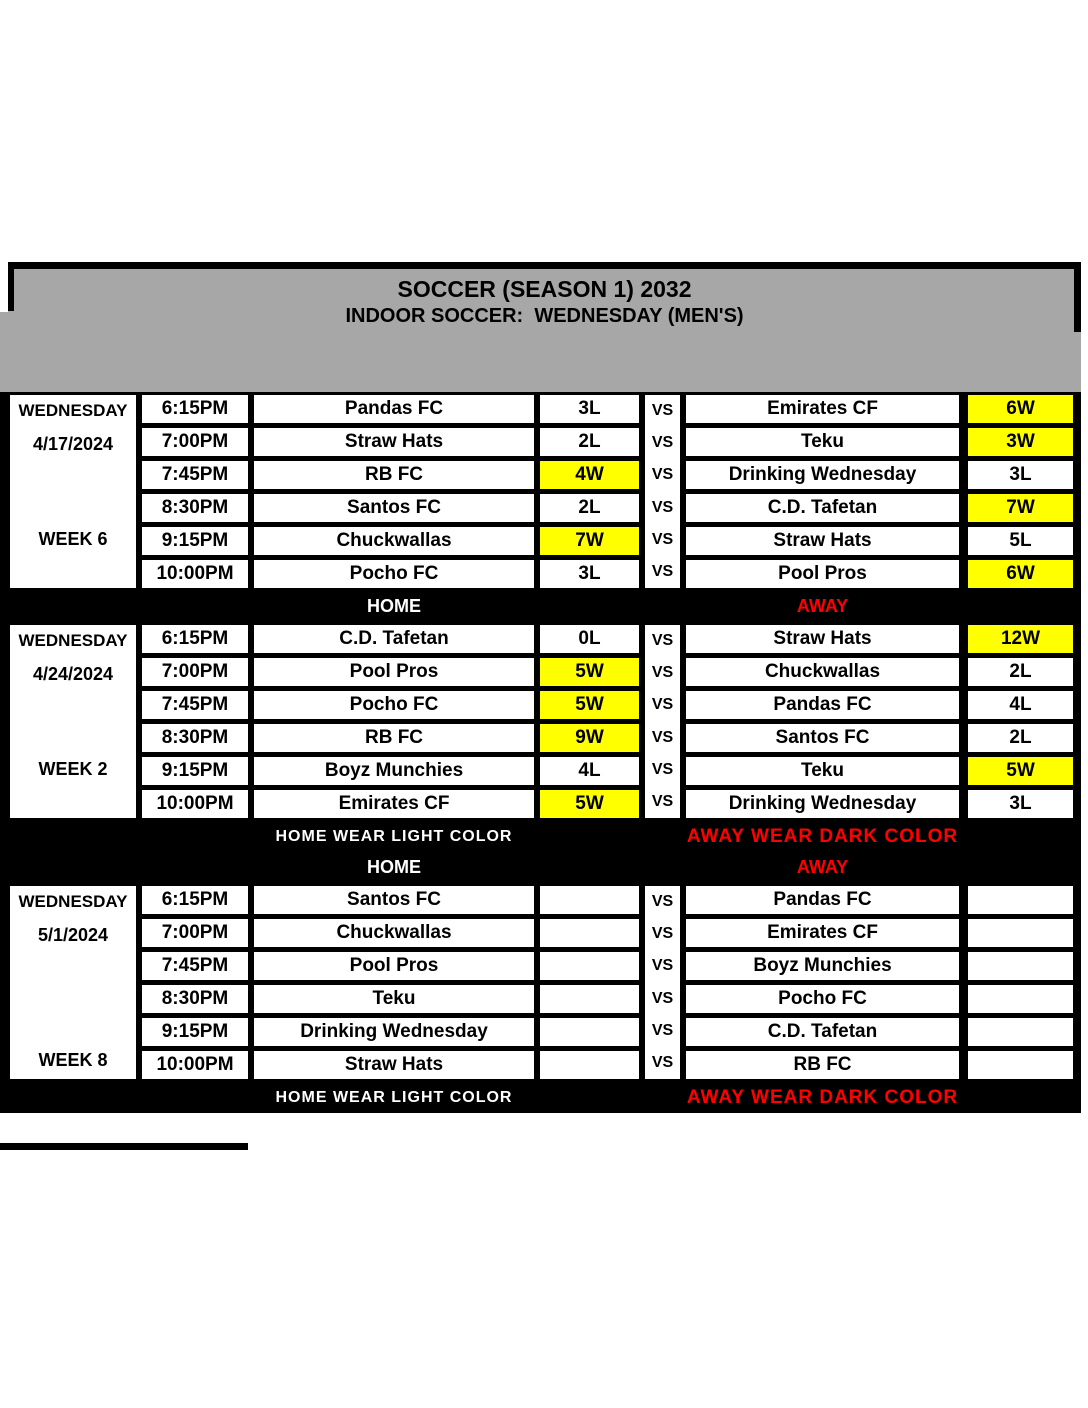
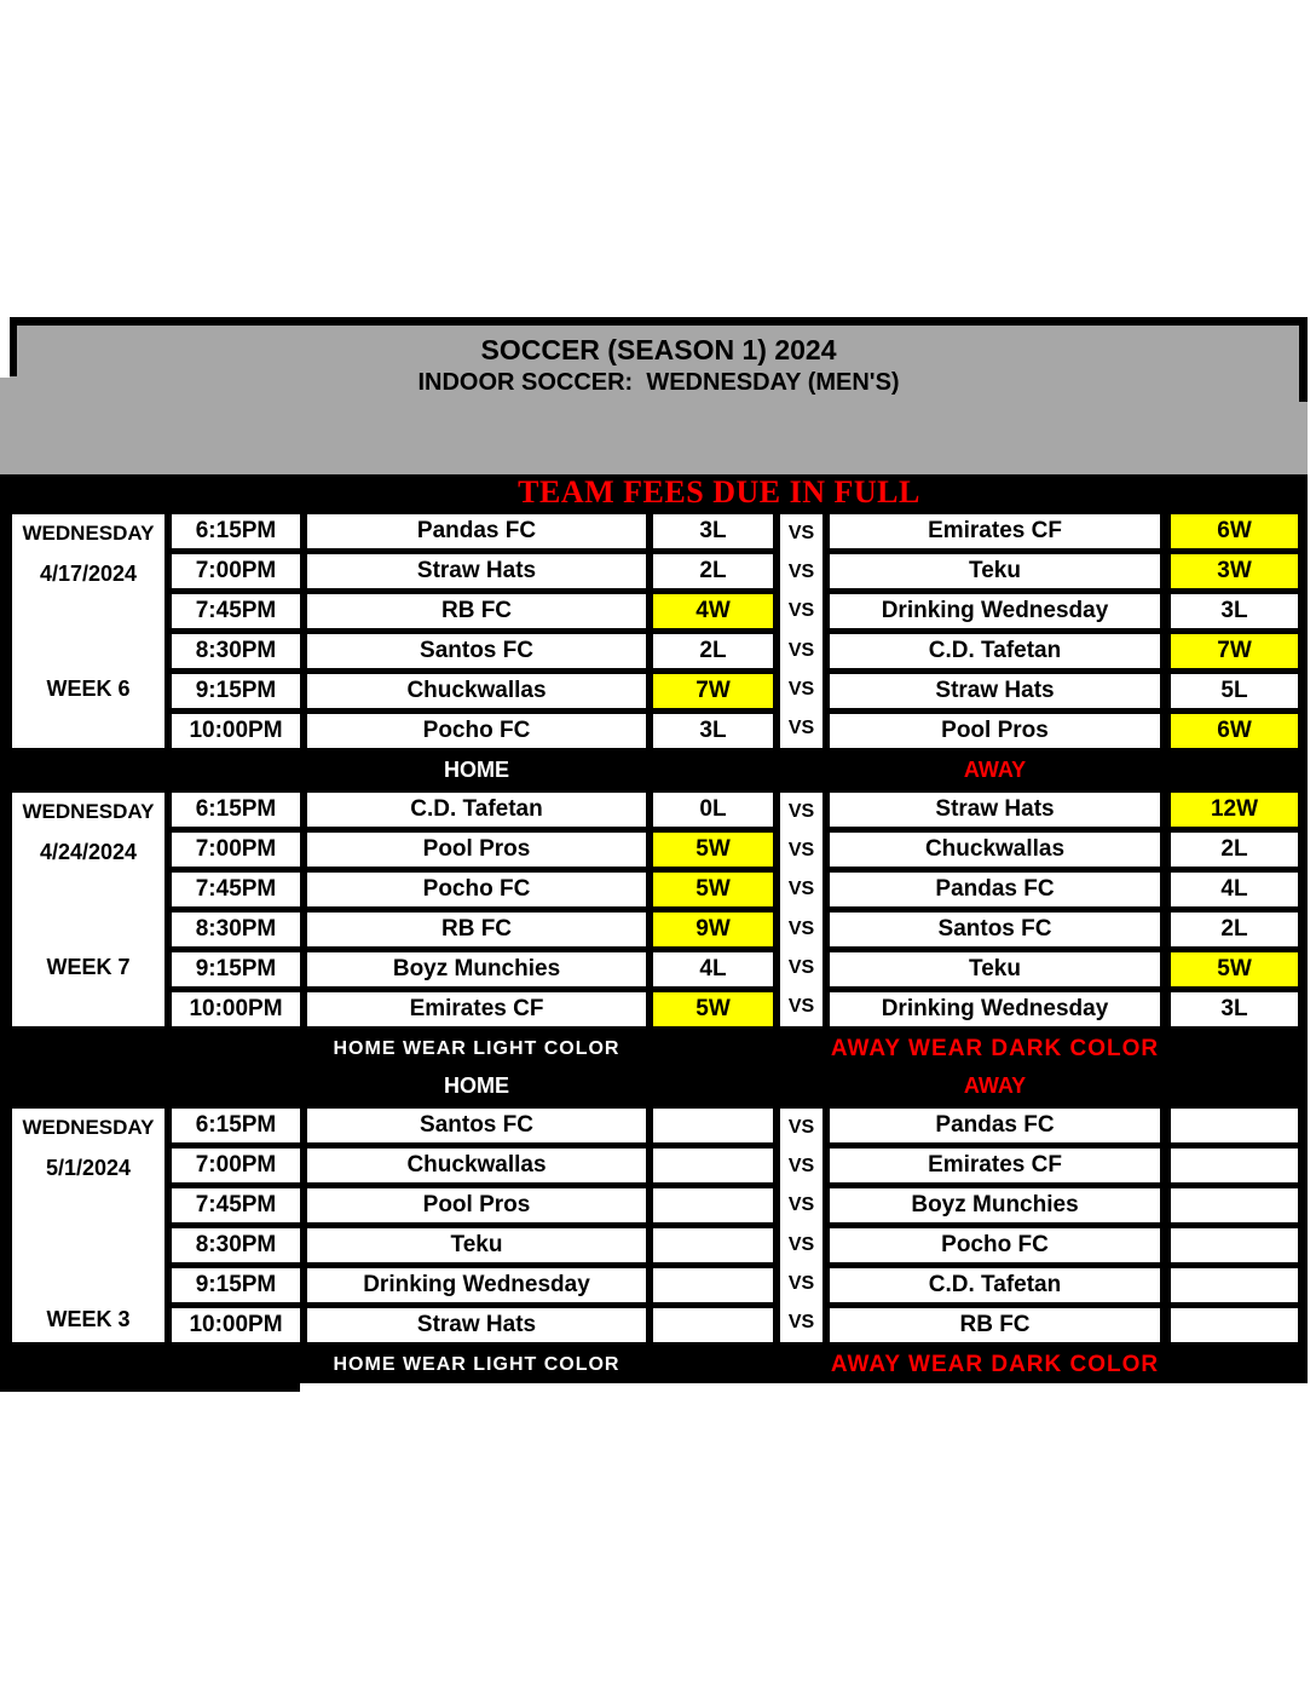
- SOCCER (SEASON 1) 2032
+ SOCCER (SEASON 1) 2024
  INDOOR SOCCER: WEDNESDAY (MEN'S)
+ TEAM FEES DUE IN FULL
  WEDNESDAY
  4/17/2024
  WEEK 6
  VS
  VS
  VS
  VS
  VS
  VS
  6:15PM
  Pandas FC
  3L
  Emirates CF
  6W
  7:00PM
  Straw Hats
  2L
  Teku
  3W
  7:45PM
  RB FC
  4W
  Drinking Wednesday
  3L
  8:30PM
  Santos FC
  2L
  C.D. Tafetan
  7W
  9:15PM
  Chuckwallas
  7W
  Straw Hats
  5L
  10:00PM
  Pocho FC
  3L
  Pool Pros
  6W
  HOME
  AWAY
  WEDNESDAY
  4/24/2024
- WEEK 2
+ WEEK 7
  VS
  VS
  VS
  VS
  VS
  VS
  6:15PM
  C.D. Tafetan
  0L
  Straw Hats
  12W
  7:00PM
  Pool Pros
  5W
  Chuckwallas
  2L
  7:45PM
  Pocho FC
  5W
  Pandas FC
  4L
  8:30PM
  RB FC
  9W
  Santos FC
  2L
  9:15PM
  Boyz Munchies
  4L
  Teku
  5W
  10:00PM
  Emirates CF
  5W
  Drinking Wednesday
  3L
  HOME WEAR LIGHT COLOR
  AWAY WEAR DARK COLOR
  HOME
  AWAY
  WEDNESDAY
  5/1/2024
- WEEK 8
+ WEEK 3
  VS
  VS
  VS
  VS
  VS
  VS
  6:15PM
  Santos FC
  Pandas FC
  7:00PM
  Chuckwallas
  Emirates CF
  7:45PM
  Pool Pros
  Boyz Munchies
  8:30PM
  Teku
  Pocho FC
  9:15PM
  Drinking Wednesday
  C.D. Tafetan
  10:00PM
  Straw Hats
  RB FC
  HOME WEAR LIGHT COLOR
  AWAY WEAR DARK COLOR
